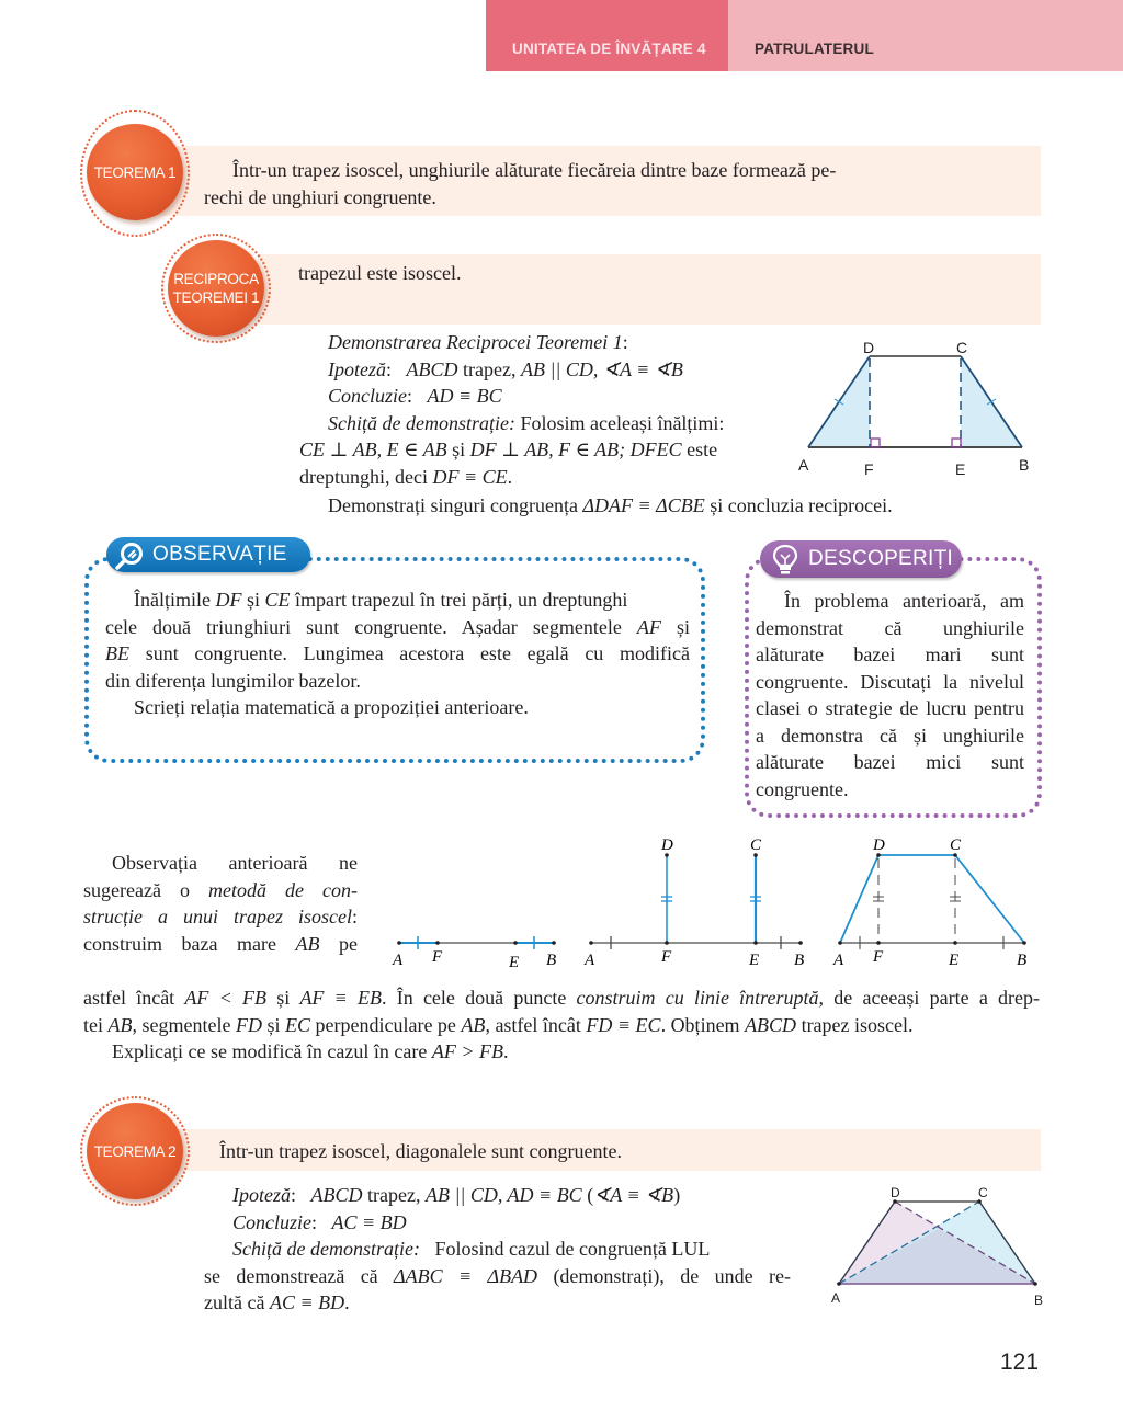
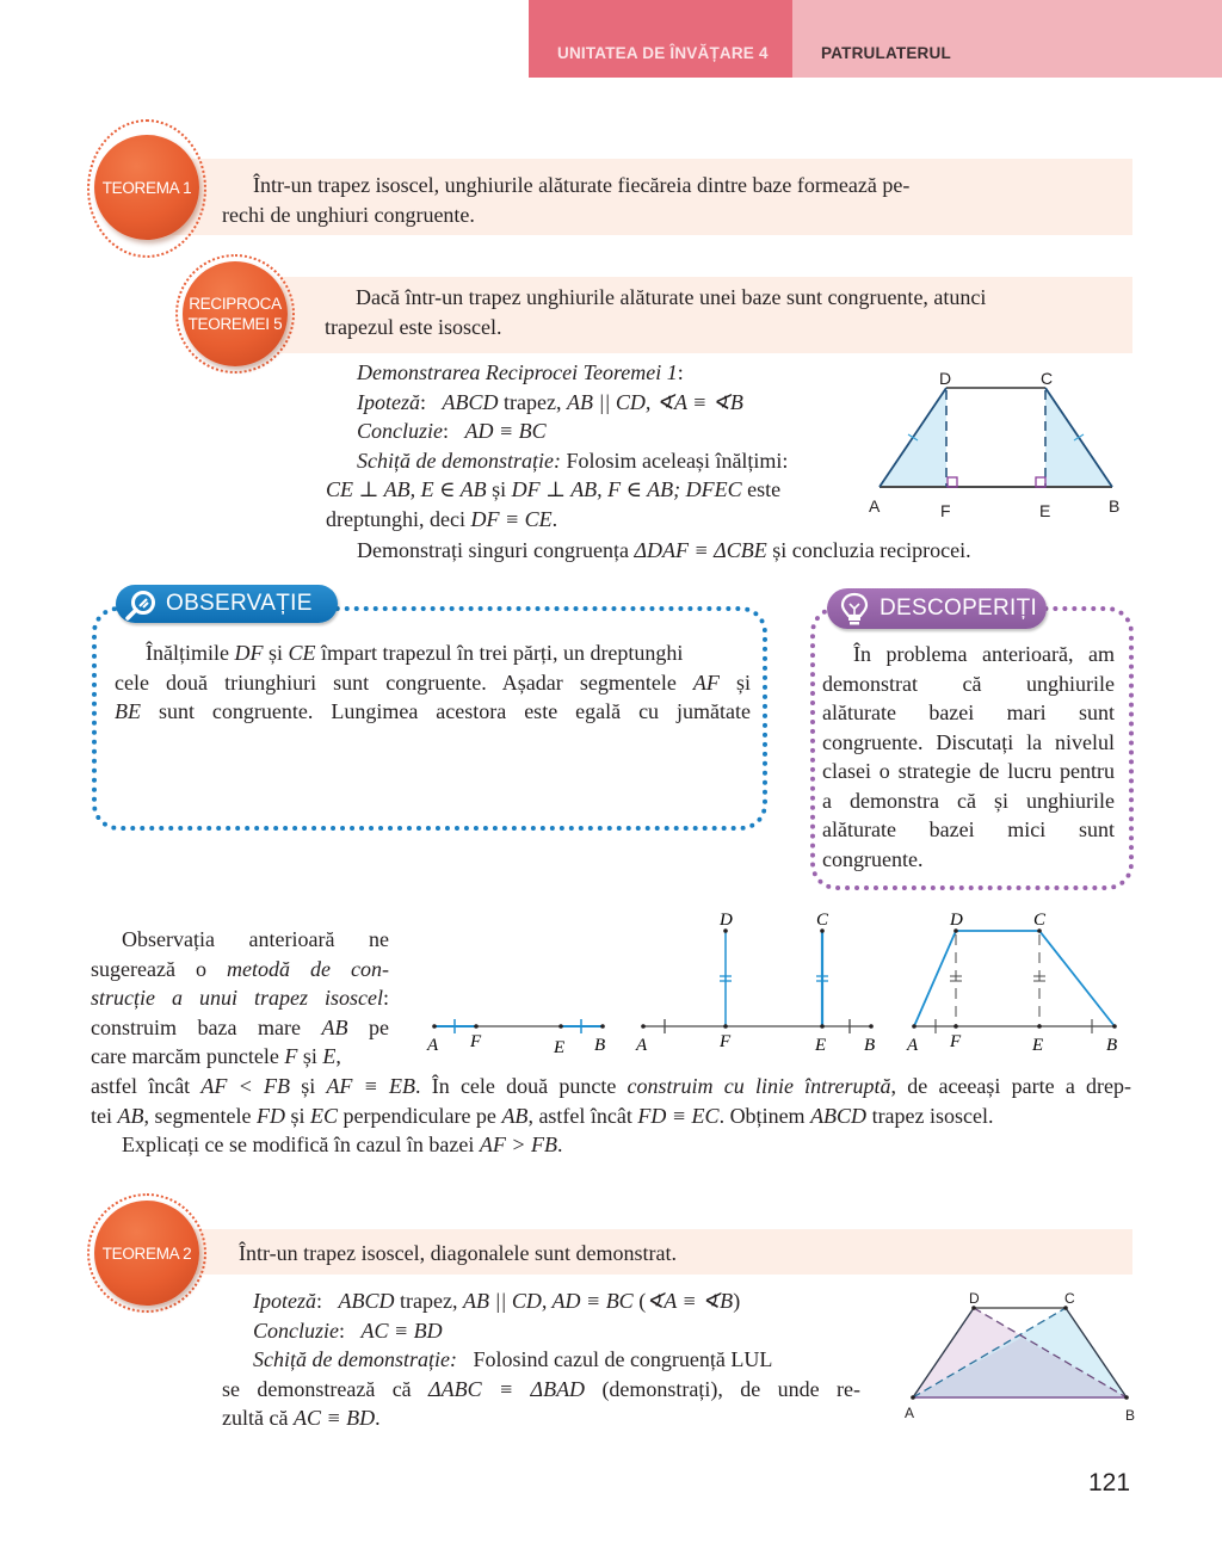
  UNITATEA DE ÎNVĂȚARE 4
  PATRULATERUL
  TEOREMA 1
  Într-un trapez isoscel, unghiurile alăturate fiecăreia dintre baze formează pe-
  rechi de unghiuri congruente.
  RECIPROCA
- TEOREMEI 1
+ TEOREMEI 5
+ Dacă într-un trapez unghiurile alăturate unei baze sunt congruente, atunci
  trapezul este isoscel.
  Demonstrarea Reciprocei Teoremei 1:
  Ipoteză: ABCD trapez, AB || CD, ∢A ≡ ∢B
  Concluzie: AD ≡ BC
  Schiță de demonstrație: Folosim aceleași înălțimi:
  CE ⊥ AB, E ∈ AB și DF ⊥ AB, F ∈ AB; DFEC este
  dreptunghi, deci DF ≡ CE.
  Demonstrați singuri congruența ΔDAF ≡ ΔCBE și concluzia reciprocei.
  A
  F
  E
  B
  D
  C
  OBSERVAȚIE
  Înălțimile DF și CE împart trapezul în trei părți, un dreptunghi
  cele două triunghiuri sunt congruente. Așadar segmentele AF și
- BE sunt congruente. Lungimea acestora este egală cu modifică
+ BE sunt congruente. Lungimea acestora este egală cu jumătate
- din diferența lungimilor bazelor.
- Scrieți relația matematică a propoziției anterioare.
  DESCOPERIȚI
  În problema anterioară, am demonstrat că unghiurile alăturate bazei mari sunt congruente. Discutați la nivelul clasei o strategie de lucru pentru a demonstra că și unghiurile alăturate bazei mici sunt congruente.
  Observația anterioară ne
  sugerează o metodă de con-
  strucție a unui trapez isoscel:
  construim baza mare AB pe
+ care marcăm punctele F și E,
  astfel încât AF < FB și AF ≡ EB. În cele două puncte construim cu linie întreruptă, de aceeași parte a drep-
  tei AB, segmentele FD și EC perpendiculare pe AB, astfel încât FD ≡ EC. Obținem ABCD trapez isoscel.
- Explicați ce se modifică în cazul în care AF > FB.
+ Explicați ce se modifică în cazul în bazei AF > FB.
  A
  F
  E
  B
  A
  F
  E
  B
  D
  C
  A
  F
  E
  B
  D
  C
  TEOREMA 2
- Într-un trapez isoscel, diagonalele sunt congruente.
+ Într-un trapez isoscel, diagonalele sunt demonstrat.
  Ipoteză: ABCD trapez, AB || CD, AD ≡ BC (∢A ≡ ∢B)
  Concluzie: AC ≡ BD
  Schiță de demonstrație: Folosind cazul de congruență LUL
  se demonstrează că ΔABC ≡ ΔBAD (demonstrați), de unde re-
  zultă că AC ≡ BD.
  A
  B
  D
  C
  121
